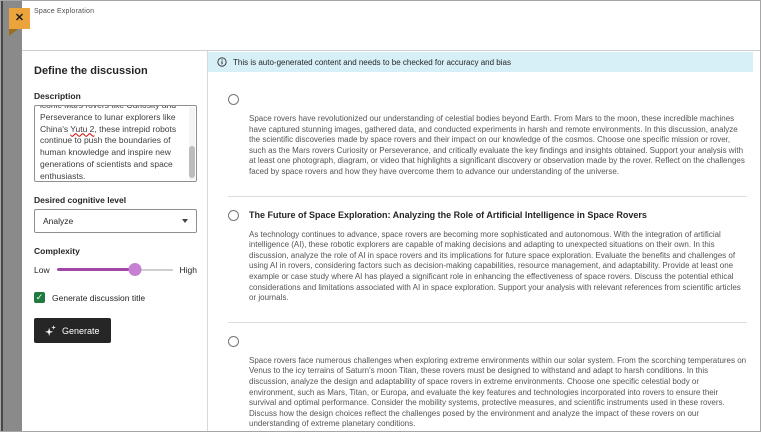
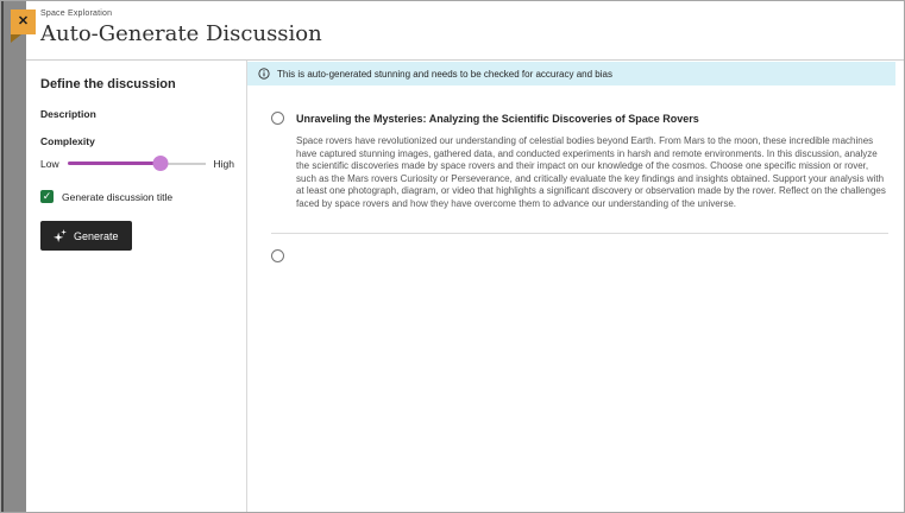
  ✕
+ Auto-Generate Discussion
  Define the discussion
  Description
- iconic Mars rovers like Curiosity and Perseverance to lunar explorers like China's Yutu 2, these intrepid robots continue to push the boundaries of human knowledge and inspire new generations of scientists and space enthusiasts.
- Desired cognitive level
- Analyze
  Complexity
  Low
  High
  Generate discussion title
  Generate
- This is auto-generated content and needs to be checked for accuracy and bias
+ This is auto-generated stunning and needs to be checked for accuracy and bias
+ Unraveling the Mysteries: Analyzing the Scientific Discoveries of Space Rovers
  Space rovers have revolutionized our understanding of celestial bodies beyond Earth. From Mars to the moon, these incredible machines have captured stunning images, gathered data, and conducted experiments in harsh and remote environments. In this discussion, analyze the scientific discoveries made by space rovers and their impact on our knowledge of the cosmos. Choose one specific mission or rover, such as the Mars rovers Curiosity or Perseverance, and critically evaluate the key findings and insights obtained. Support your analysis with at least one photograph, diagram, or video that highlights a significant discovery or observation made by the rover. Reflect on the challenges faced by space rovers and how they have overcome them to advance our understanding of the universe.
- The Future of Space Exploration: Analyzing the Role of Artificial Intelligence in Space Rovers
- As technology continues to advance, space rovers are becoming more sophisticated and autonomous. With the integration of artificial intelligence (AI), these robotic explorers are capable of making decisions and adapting to unexpected situations on their own. In this discussion, analyze the role of AI in space rovers and its implications for future space exploration. Evaluate the benefits and challenges of using AI in rovers, considering factors such as decision-making capabilities, resource management, and adaptability. Provide at least one example or case study where AI has played a significant role in enhancing the effectiveness of space rovers. Discuss the potential ethical considerations and limitations associated with AI in space exploration. Support your analysis with relevant references from scientific articles or journals.
- Space rovers face numerous challenges when exploring extreme environments within our solar system. From the scorching temperatures on Venus to the icy terrains of Saturn's moon Titan, these rovers must be designed to withstand and adapt to harsh conditions. In this discussion, analyze the design and adaptability of space rovers in extreme environments. Choose one specific celestial body or environment, such as Mars, Titan, or Europa, and evaluate the key features and technologies incorporated into rovers to ensure their survival and optimal performance. Consider the mobility systems, protective measures, and scientific instruments used in these rovers. Discuss how the design choices reflect the challenges posed by the environment and analyze the impact of these rovers on our understanding of extreme planetary conditions.
